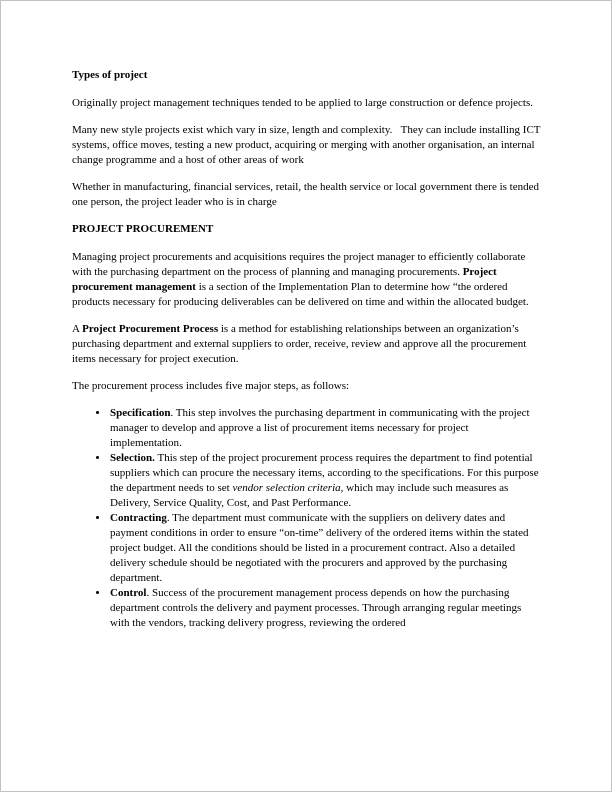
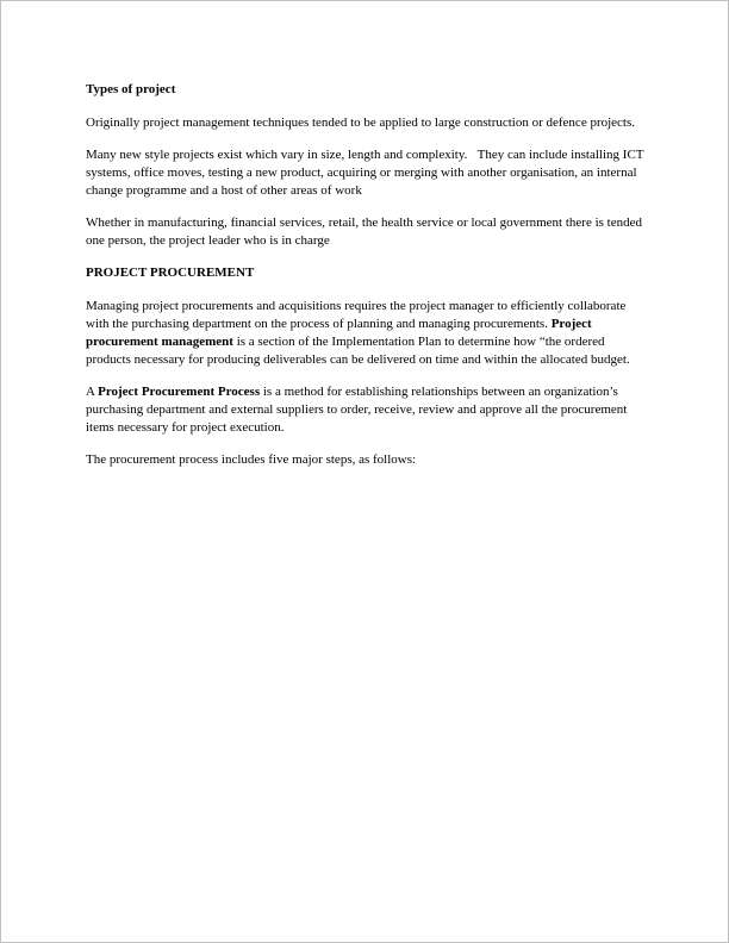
  Types of project
  Originally project management techniques tended to be applied to large construction or defence projects.
  Many new style projects exist which vary in size, length and complexity. They can include installing ICT systems, office moves, testing a new product, acquiring or merging with another organisation, an internal change programme and a host of other areas of work
  Whether in manufacturing, financial services, retail, the health service or local government there is tended one person, the project leader who is in charge
  PROJECT PROCUREMENT
  Managing project procurements and acquisitions requires the project manager to efficiently collaborate with the purchasing department on the process of planning and managing procurements. Project procurement management is a section of the Implementation Plan to determine how “the ordered products necessary for producing deliverables can be delivered on time and within the allocated budget.
  A Project Procurement Process is a method for establishing relationships between an organization’s purchasing department and external suppliers to order, receive, review and approve all the procurement items necessary for project execution.
  The procurement process includes five major steps, as follows:
- Specification. This step involves the purchasing department in communicating with the project manager to develop and approve a list of procurement items necessary for project implementation.
- Selection. This step of the project procurement process requires the department to find potential suppliers which can procure the necessary items, according to the specifications. For this purpose the department needs to set vendor selection criteria, which may include such measures as Delivery, Service Quality, Cost, and Past Performance.
- Contracting. The department must communicate with the suppliers on delivery dates and payment conditions in order to ensure “on-time” delivery of the ordered items within the stated project budget. All the conditions should be listed in a procurement contract. Also a detailed delivery schedule should be negotiated with the procurers and approved by the purchasing department.
- Control. Success of the procurement management process depends on how the purchasing department controls the delivery and payment processes. Through arranging regular meetings with the vendors, tracking delivery progress, reviewing the ordered
